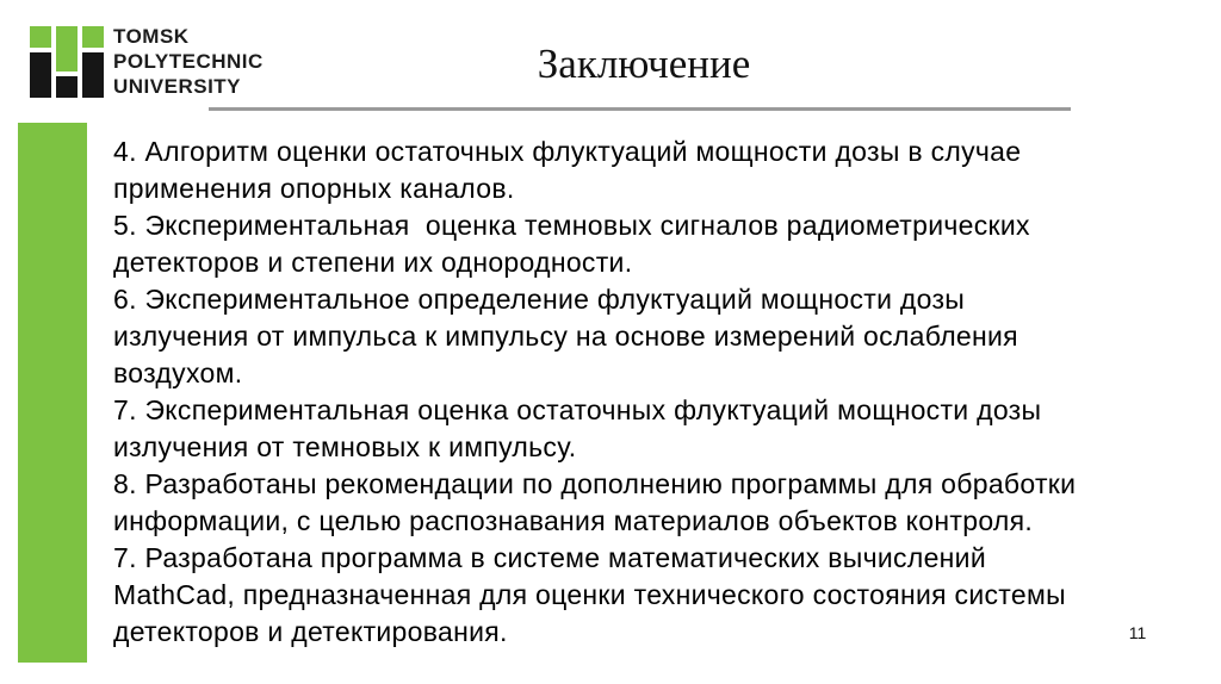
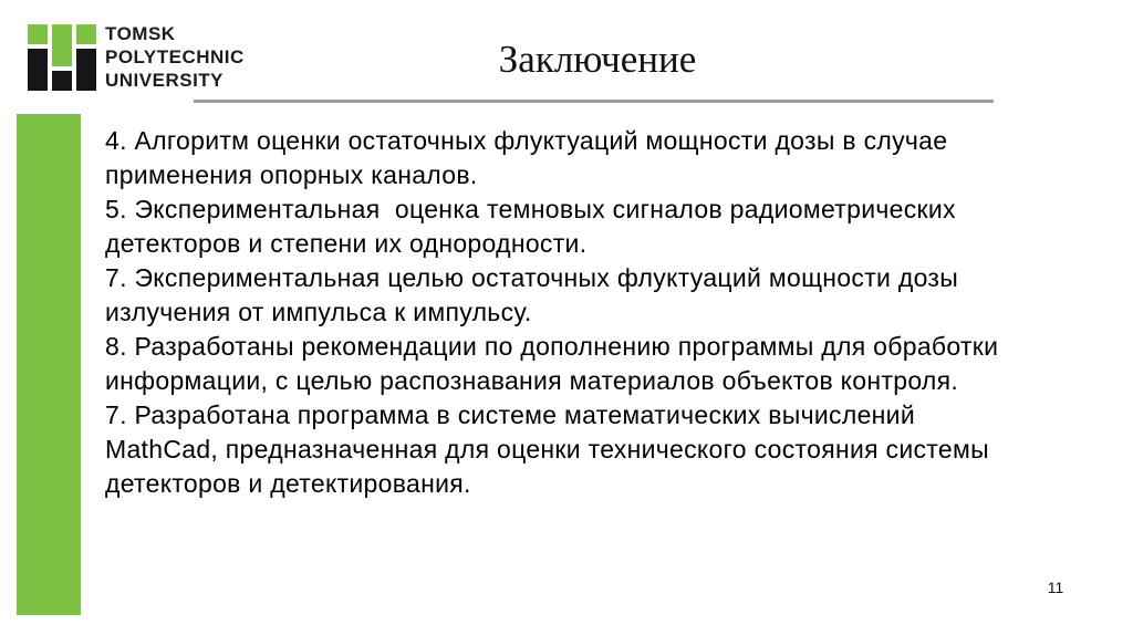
  TOMSK
  POLYTECHNIC
  UNIVERSITY
  Заключение
  4. Алгоритм оценки остаточных флуктуаций мощности дозы в случае
  применения опорных каналов.
  5. Экспериментальная оценка темновых сигналов радиометрических
  детекторов и степени их однородности.
- 6. Экспериментальное определение флуктуаций мощности дозы
- излучения от импульса к импульсу на основе измерений ослабления
- воздухом.
- 7. Экспериментальная оценка остаточных флуктуаций мощности дозы
+ 7. Экспериментальная целью остаточных флуктуаций мощности дозы
- излучения от темновых к импульсу.
+ излучения от импульса к импульсу.
  8. Разработаны рекомендации по дополнению программы для обработки
  информации, с целью распознавания материалов объектов контроля.
  7. Разработана программа в системе математических вычислений
  MathCad, предназначенная для оценки технического состояния системы
  детекторов и детектирования.
  11
